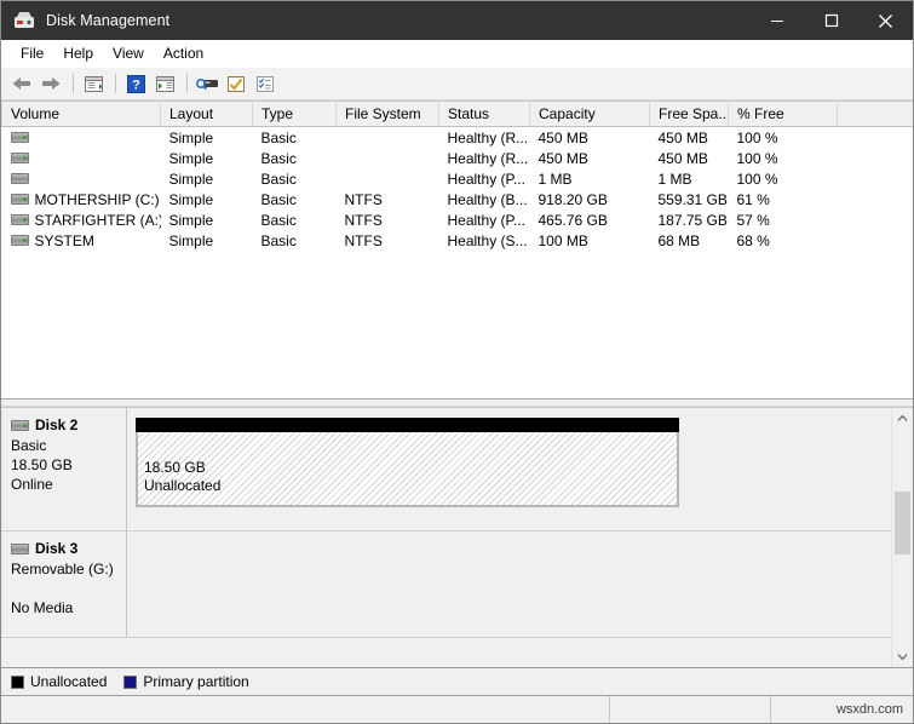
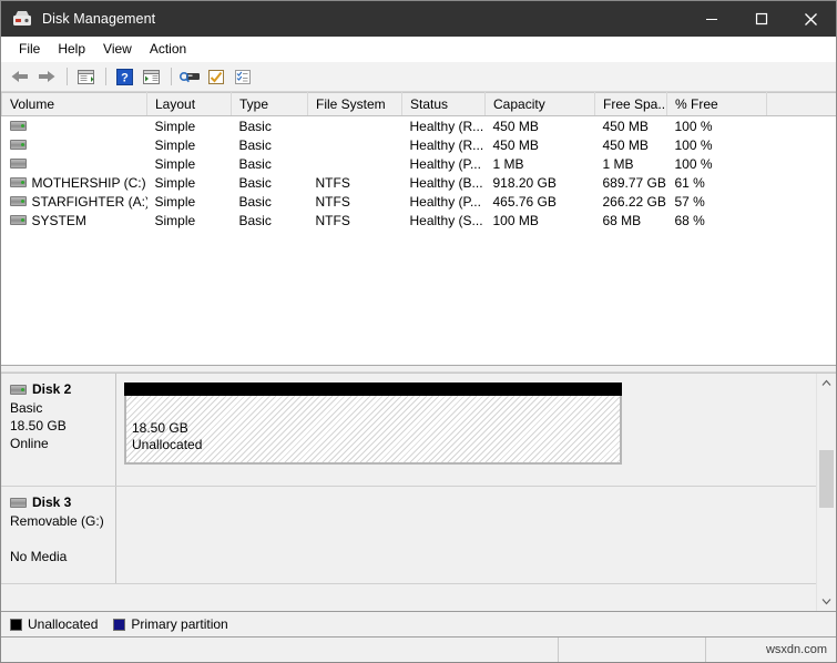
  Disk Management
  File
  Help
  View
  Action
  ?
  Volume	Layout	Type	File System	Status	Capacity	Free Spa..	% Free
  	Simple	Basic		Healthy (R...	450 MB	450 MB	100 %
  	Simple	Basic		Healthy (R...	450 MB	450 MB	100 %
  	Simple	Basic		Healthy (P...	1 MB	1 MB	100 %
- MOTHERSHIP (C:)	Simple	Basic	NTFS	Healthy (B...	918.20 GB	559.31 GB	61 %
+ MOTHERSHIP (C:)	Simple	Basic	NTFS	Healthy (B...	918.20 GB	689.77 GB	61 %
- STARFIGHTER (A:	Simple	Basic	NTFS	Healthy (P...	465.76 GB	187.75 GB	57 %
+ STARFIGHTER (A:	Simple	Basic	NTFS	Healthy (P...	465.76 GB	266.22 GB	57 %
  SYSTEM	Simple	Basic	NTFS	Healthy (S...	100 MB	68 MB	68 %
  Disk 2
  Basic
  18.50 GB
  Online
  18.50 GB
  Unallocated
  Disk 3
  Removable (G:)
  No Media
  Unallocated
  Primary partition
  wsxdn.com
